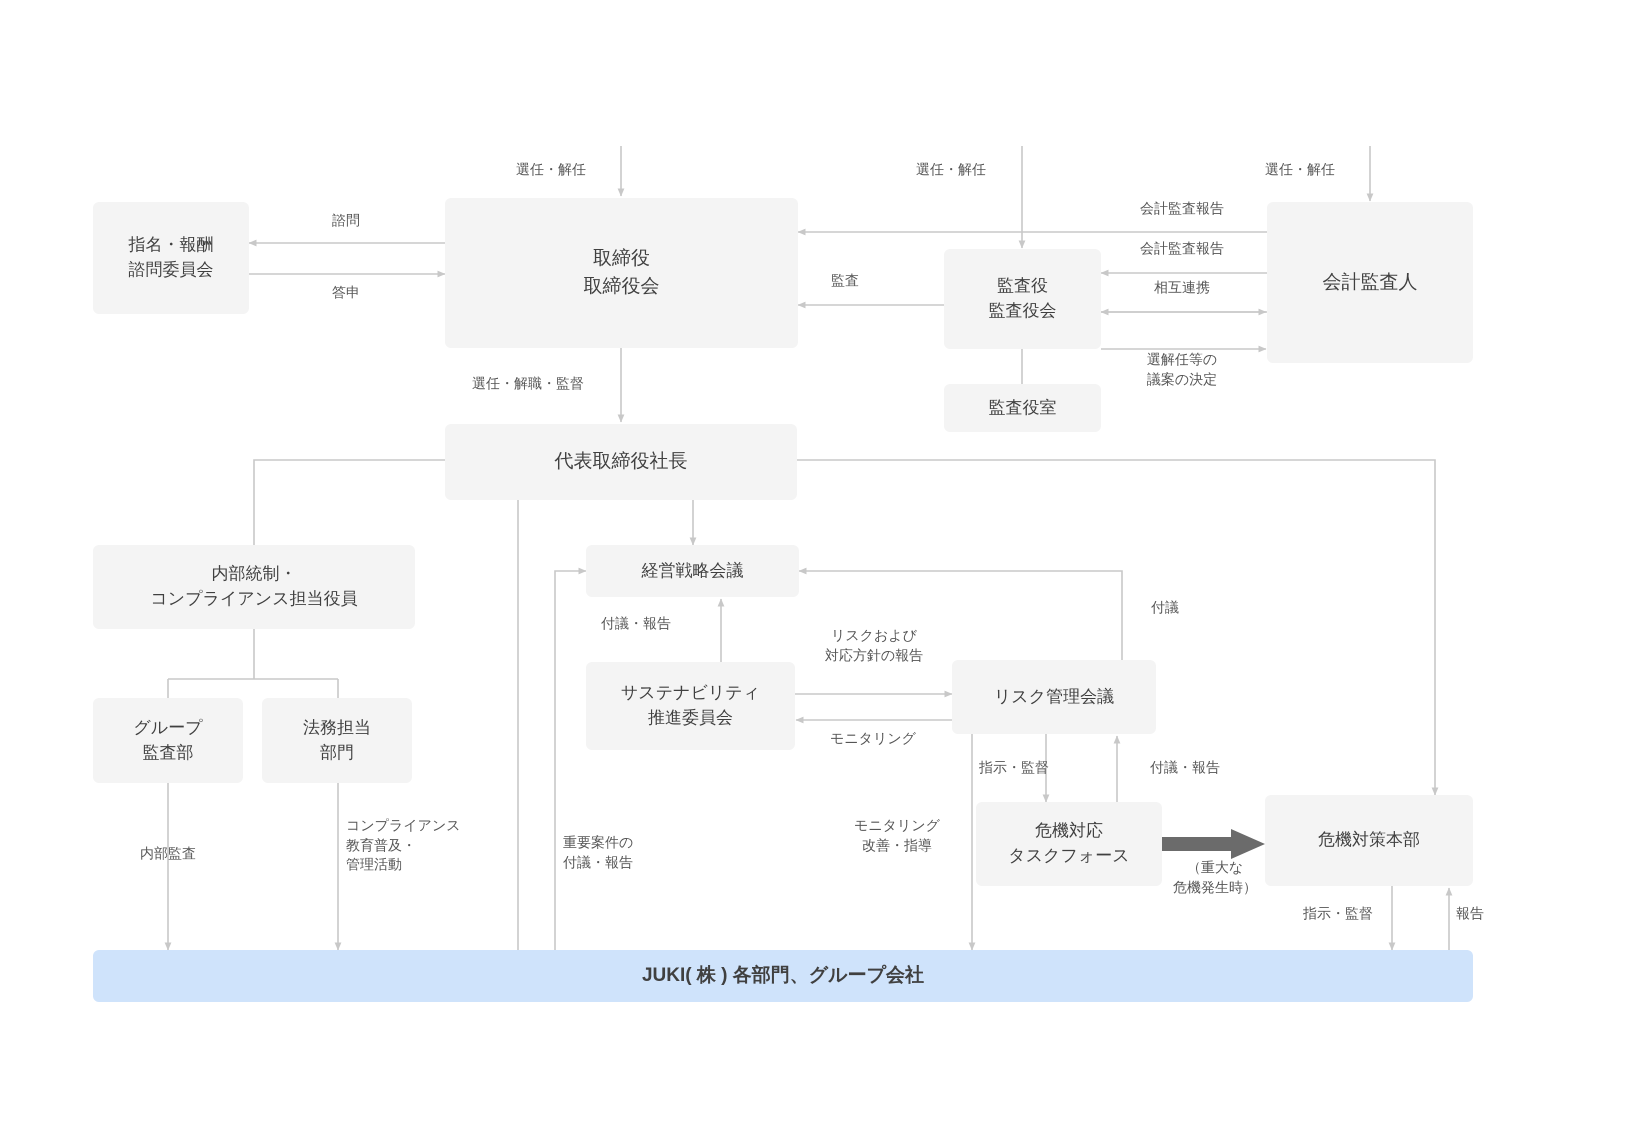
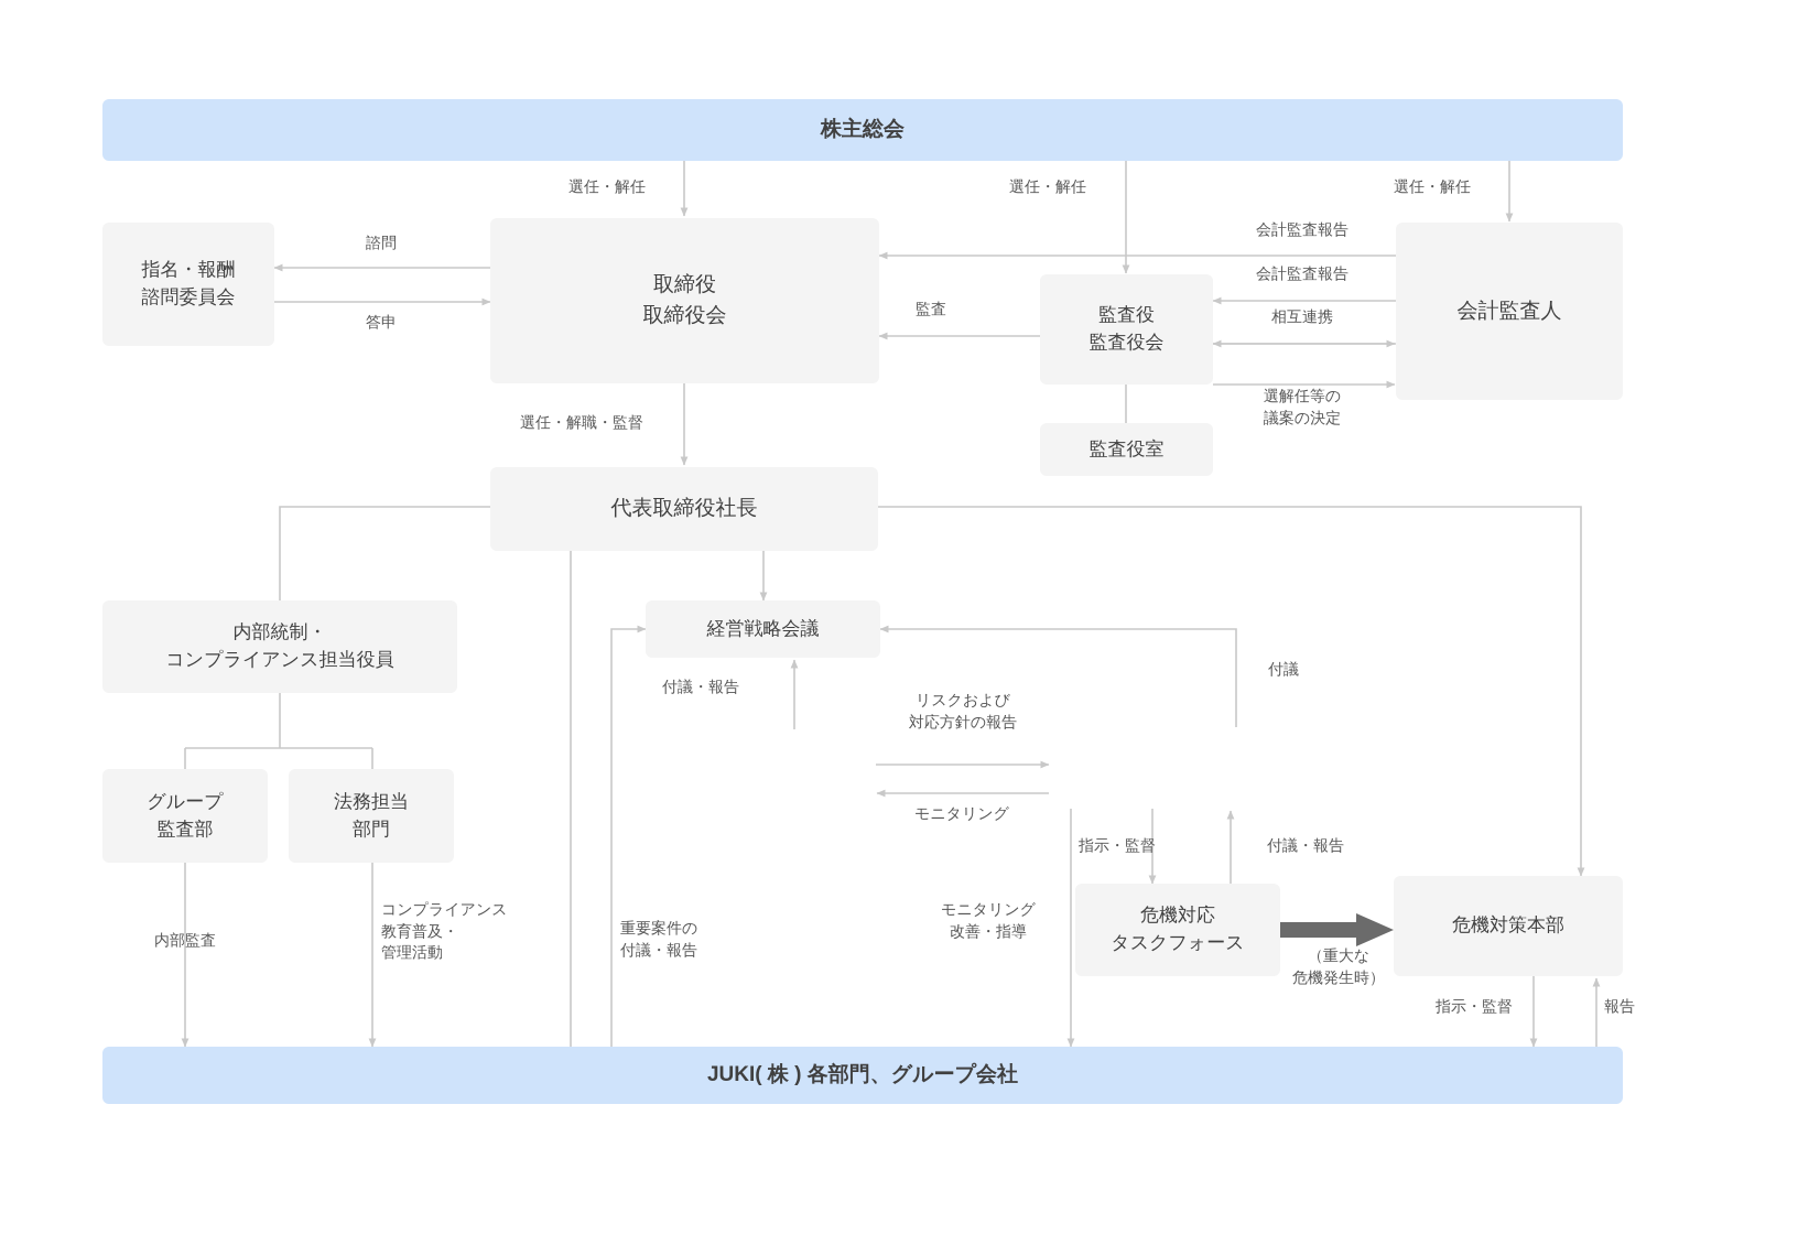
+ 株主総会
  指名・報酬
  諮問委員会
  取締役
  取締役会
  監査役
  監査役会
  監査役室
  会計監査人
  代表取締役社長
  内部統制・
  コンプライアンス担当役員
  グループ
  監査部
  法務担当
  部門
  経営戦略会議
- サステナビリティ
- 推進委員会
- リスク管理会議
  危機対応
  タスクフォース
  危機対策本部
  JUKI( 株 ) 各部門、グループ会社
  選任・解任
  選任・解任
  選任・解任
  諮問
  答申
  監査
  会計監査報告
  会計監査報告
  相互連携
  選解任等の
  議案の決定
  選任・解職・監督
  付議・報告
  リスクおよび
  対応方針の報告
  モニタリング
  付議
  指示・監督
  付議・報告
  モニタリング
  改善・指導
  内部監査
  コンプライアンス
  教育普及・
  管理活動
  重要案件の
  付議・報告
  （重大な
  危機発生時）
  指示・監督
  報告
